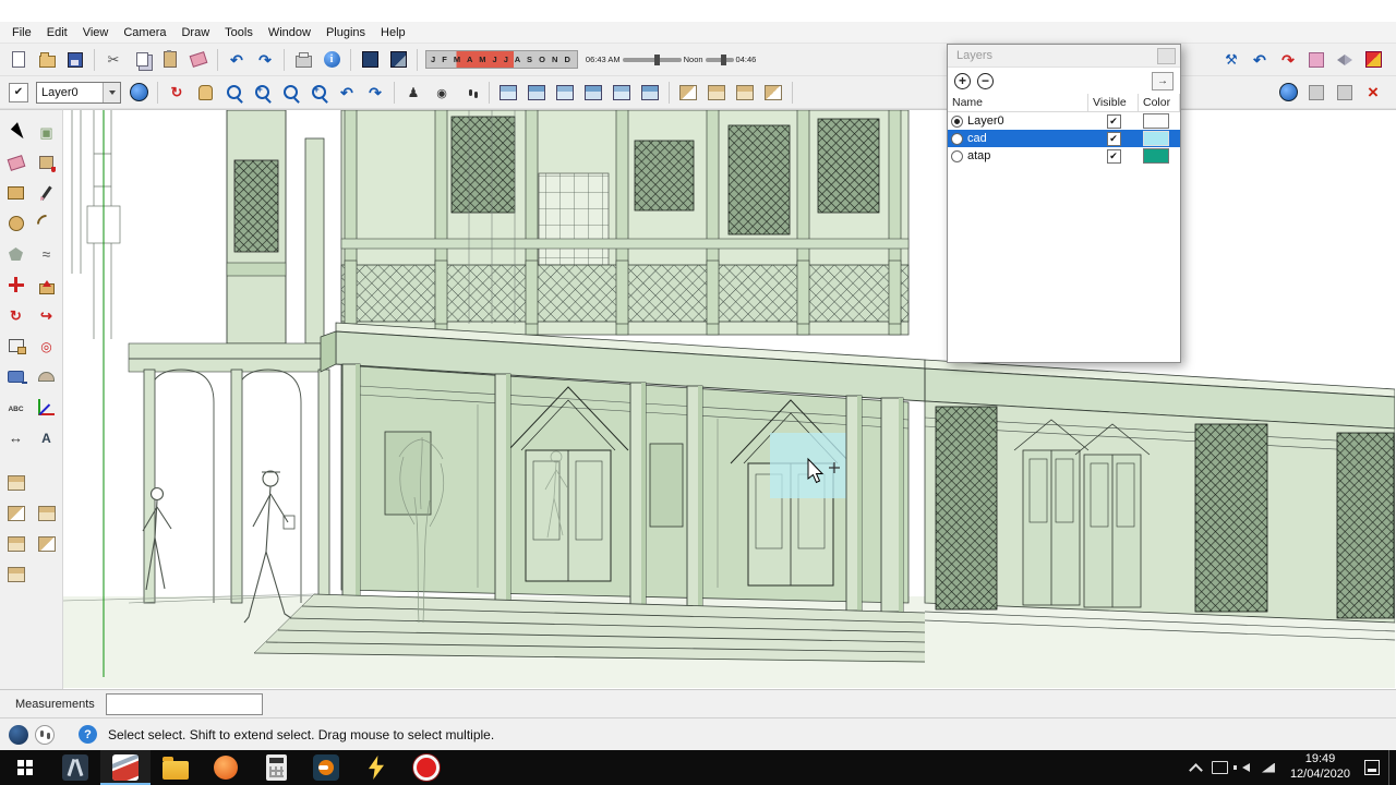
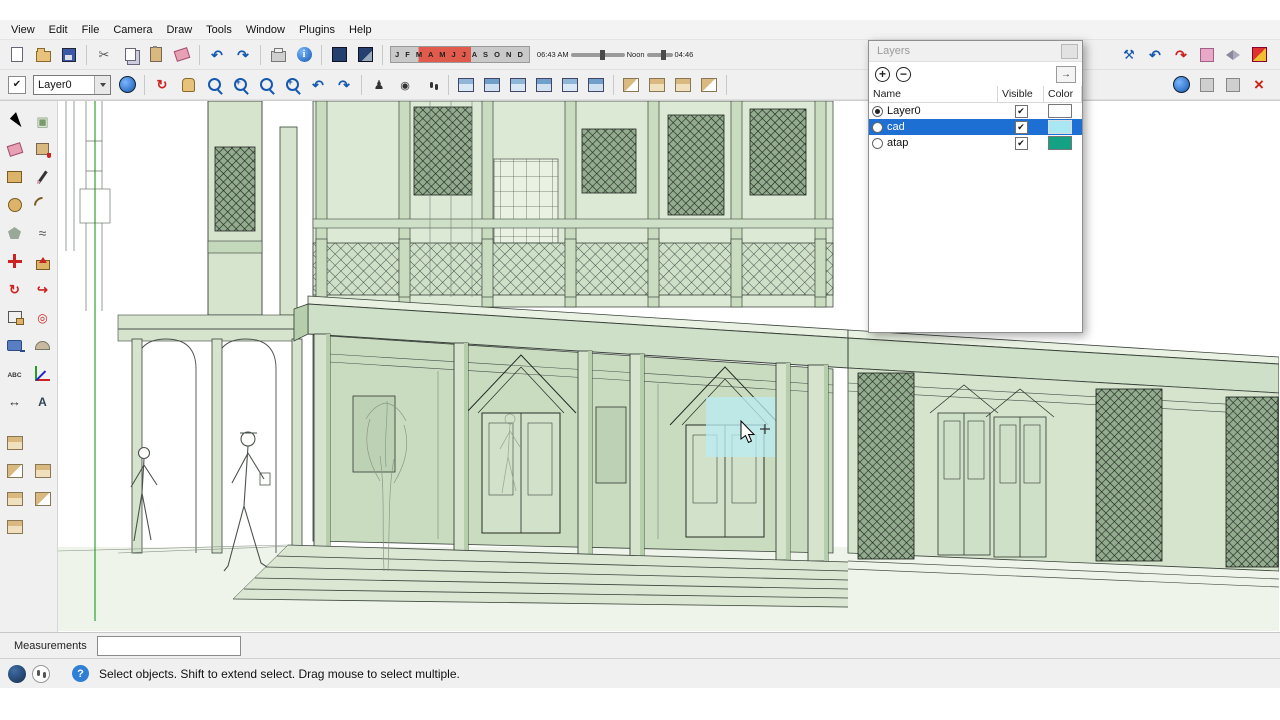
- File
+ View
  Edit
- View
+ File
  Camera
  Draw
  Tools
  Window
  Plugins
  Help
  J F M A M J J A S O N D
  06:43 AM
  Noon
  04:46
  Layer0
  Layers
  Name
  Visible
  Color
  Layer0
  cad
  atap
  Measurements
- Select select. Shift to extend select. Drag mouse to select multiple.
+ Select objects. Shift to extend select. Drag mouse to select multiple.
- 19:49
- 12/04/2020
